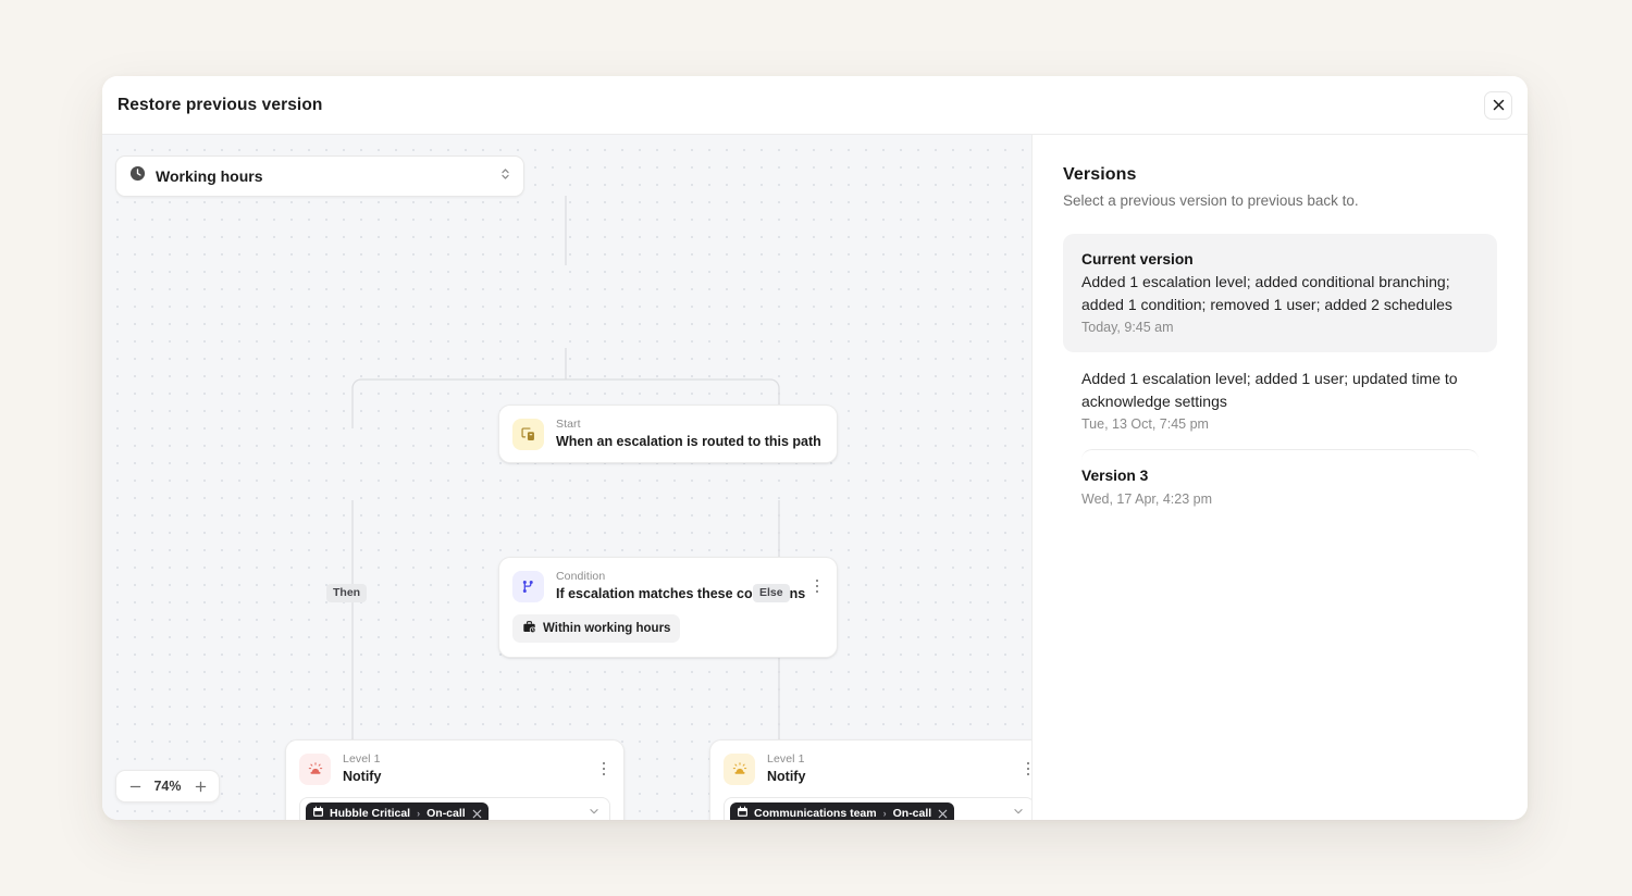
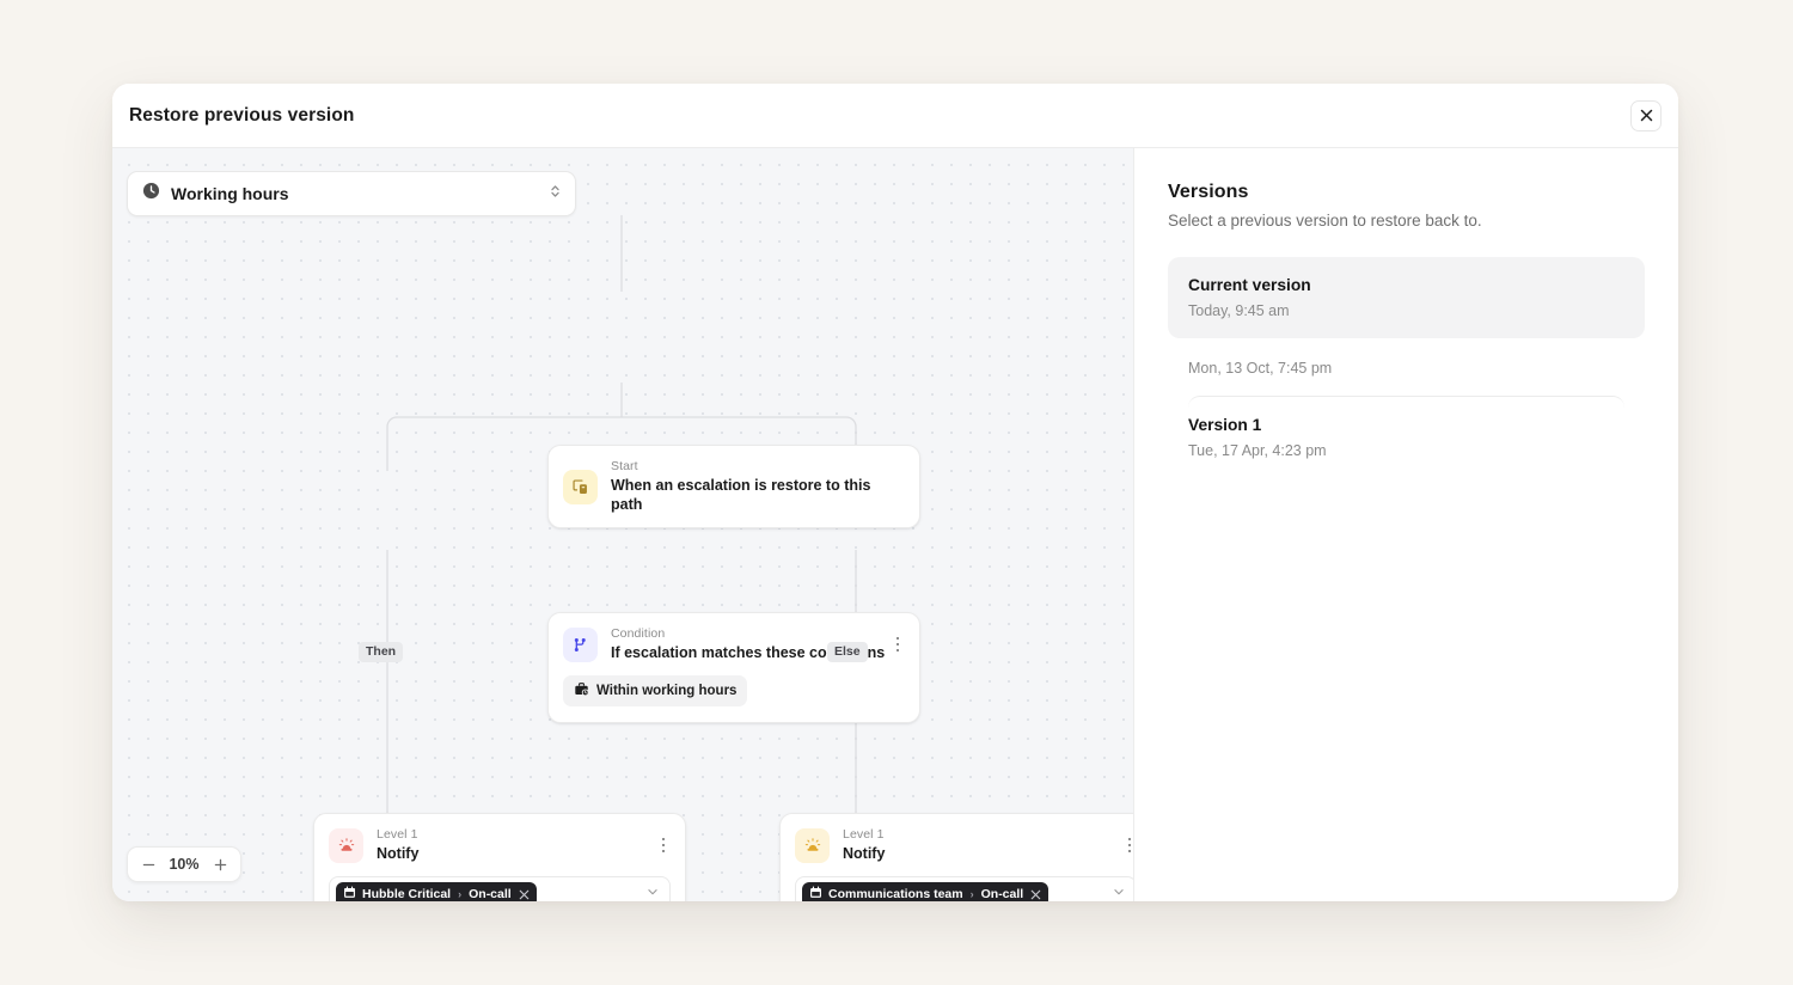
  Restore previous version
  Working hours
  Then
  Else
  Start
- When an escalation is routed to this path
+ When an escalation is restore to this path
  Condition
  If escalation matches these cons
  Within working hours
  Level 1
  Notify
  Hubble Critical
  ›
  On-call
  Level 1
  Notify
  Communications team
  ›
  On-call
- 74%
+ 10%
  Versions
- Select a previous version to previous back to.
+ Select a previous version to restore back to.
  Current version
- Added 1 escalation level; added conditional branching; added 1 condition; removed 1 user; added 2 schedules
  Today, 9:45 am
- Added 1 escalation level; added 1 user; updated time to acknowledge settings
- Tue, 13 Oct, 7:45 pm
+ Mon, 13 Oct, 7:45 pm
- Version 3
+ Version 1
- Wed, 17 Apr, 4:23 pm
+ Tue, 17 Apr, 4:23 pm
